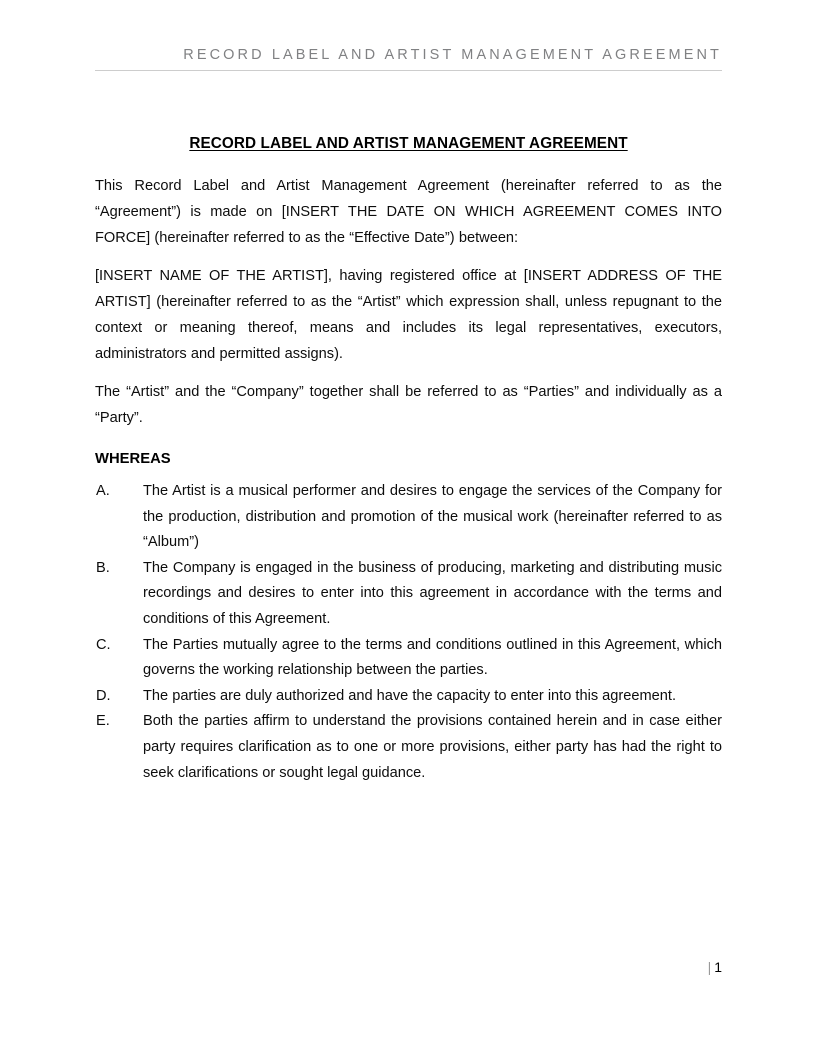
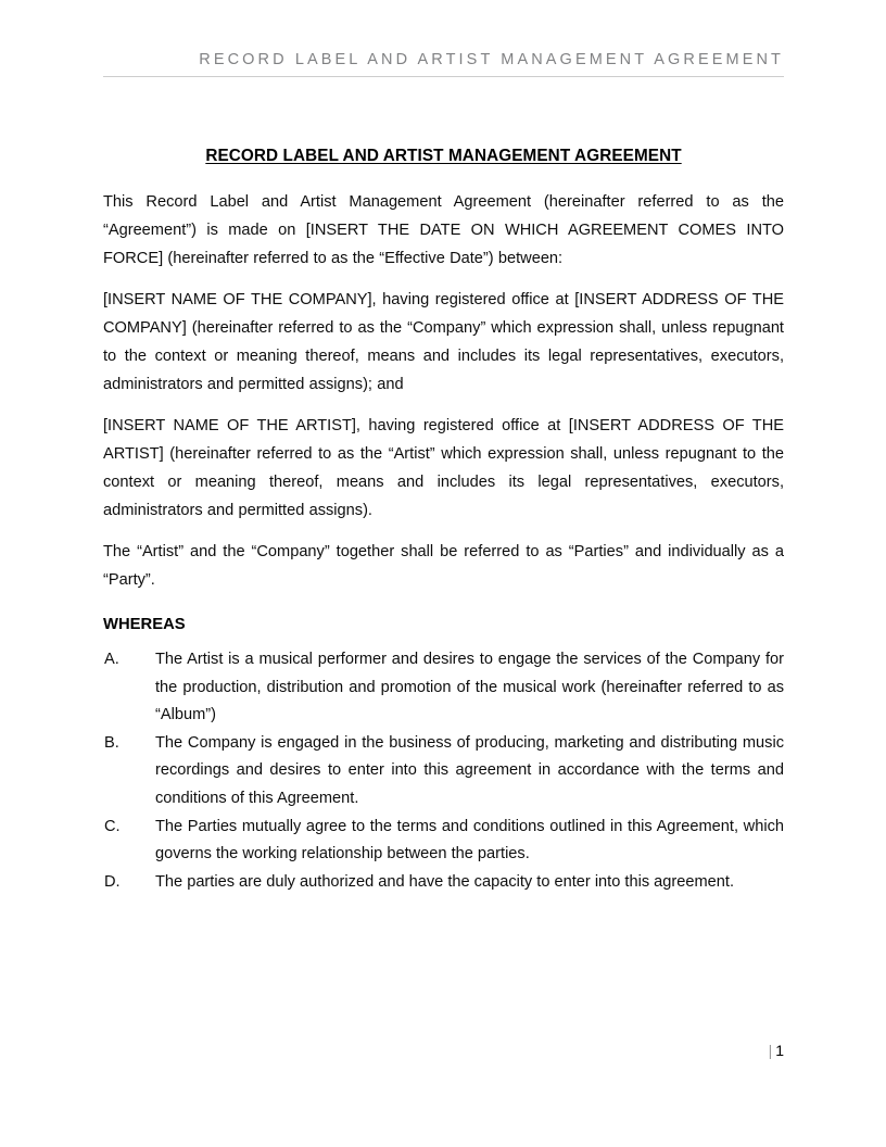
  RECORD LABEL AND ARTIST MANAGEMENT AGREEMENT
  RECORD LABEL AND ARTIST MANAGEMENT AGREEMENT
  This Record Label and Artist Management Agreement (hereinafter referred to as the “Agreement”) is made on [INSERT THE DATE ON WHICH AGREEMENT COMES INTO FORCE] (hereinafter referred to as the “Effective Date”) between:
+ [INSERT NAME OF THE COMPANY], having registered office at [INSERT ADDRESS OF THE COMPANY] (hereinafter referred to as the “Company” which expression shall, unless repugnant to the context or meaning thereof, means and includes its legal representatives, executors, administrators and permitted assigns); and
  [INSERT NAME OF THE ARTIST], having registered office at [INSERT ADDRESS OF THE ARTIST] (hereinafter referred to as the “Artist” which expression shall, unless repugnant to the context or meaning thereof, means and includes its legal representatives, executors, administrators and permitted assigns).
  The “Artist” and the “Company” together shall be referred to as “Parties” and individually as a “Party”.
  WHEREAS
  A.
  The Artist is a musical performer and desires to engage the services of the Company for the production, distribution and promotion of the musical work (hereinafter referred to as “Album”)
  B.
  The Company is engaged in the business of producing, marketing and distributing music recordings and desires to enter into this agreement in accordance with the terms and conditions of this Agreement.
  C.
  The Parties mutually agree to the terms and conditions outlined in this Agreement, which governs the working relationship between the parties.
  D.
  The parties are duly authorized and have the capacity to enter into this agreement.
- E.
- Both the parties affirm to understand the provisions contained herein and in case either party requires clarification as to one or more provisions, either party has had the right to seek clarifications or sought legal guidance.
  | 1
